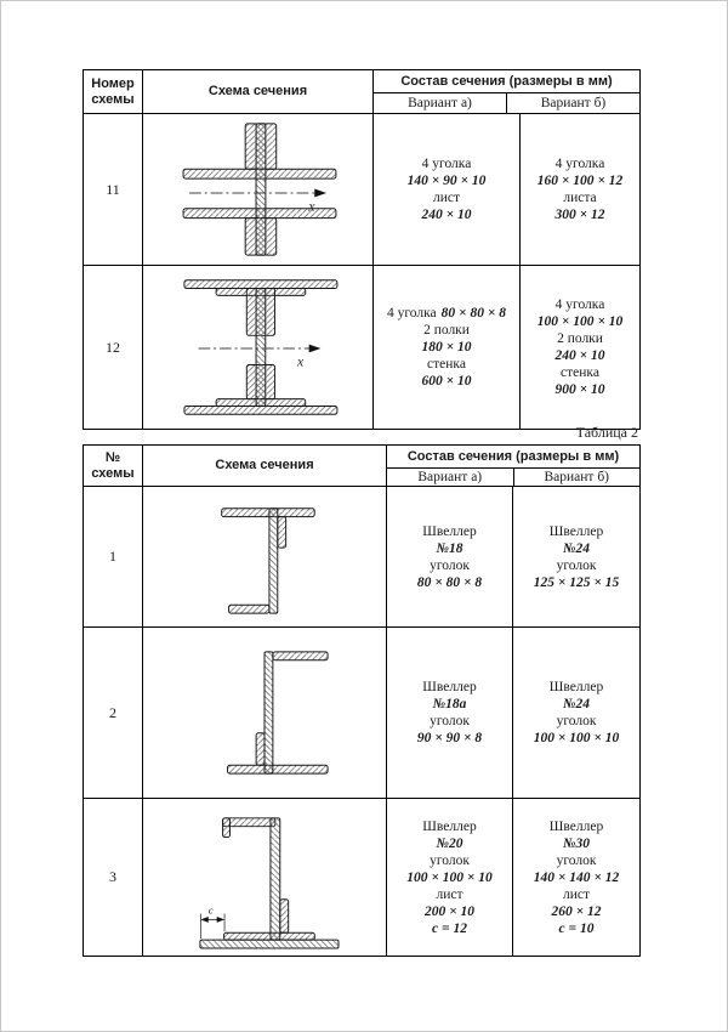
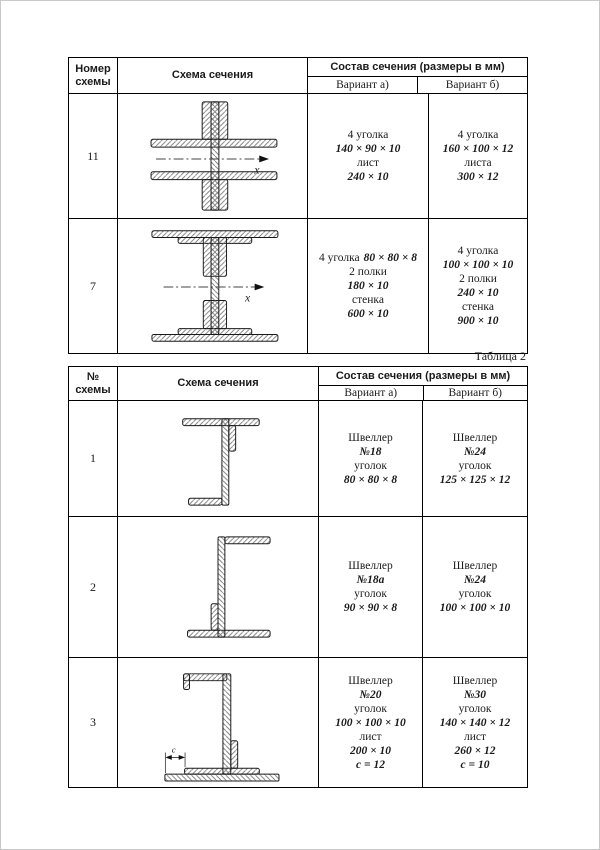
  Номер
  схемы
  Схема сечения
  Состав сечения (размеры в мм)
  Вариант а)
  Вариант б)
  11
  x
  4 уголка
  140 × 90 × 10
  лист
  240 × 10
  4 уголка
  160 × 100 × 12
  листа
  300 × 12
- 12
+ 7
  x
  4 уголка 80 × 80 × 8
  2 полки
  180 × 10
  стенка
  600 × 10
  4 уголка
  100 × 100 × 10
  2 полки
  240 × 10
  стенка
  900 × 10
  Таблица 2
  №
  схемы
  Схема сечения
  Состав сечения (размеры в мм)
  Вариант а)
  Вариант б)
  1
  Швеллер
  №18
  уголок
  80 × 80 × 8
  Швеллер
  №24
  уголок
- 125 × 125 × 15
+ 125 × 125 × 12
  2
  Швеллер
  №18а
  уголок
  90 × 90 × 8
  Швеллер
  №24
  уголок
  100 × 100 × 10
  3
  c
  Швеллер
  №20
  уголок
  100 × 100 × 10
  лист
  200 × 10
  с = 12
  Швеллер
  №30
  уголок
  140 × 140 × 12
  лист
  260 × 12
  с = 10
